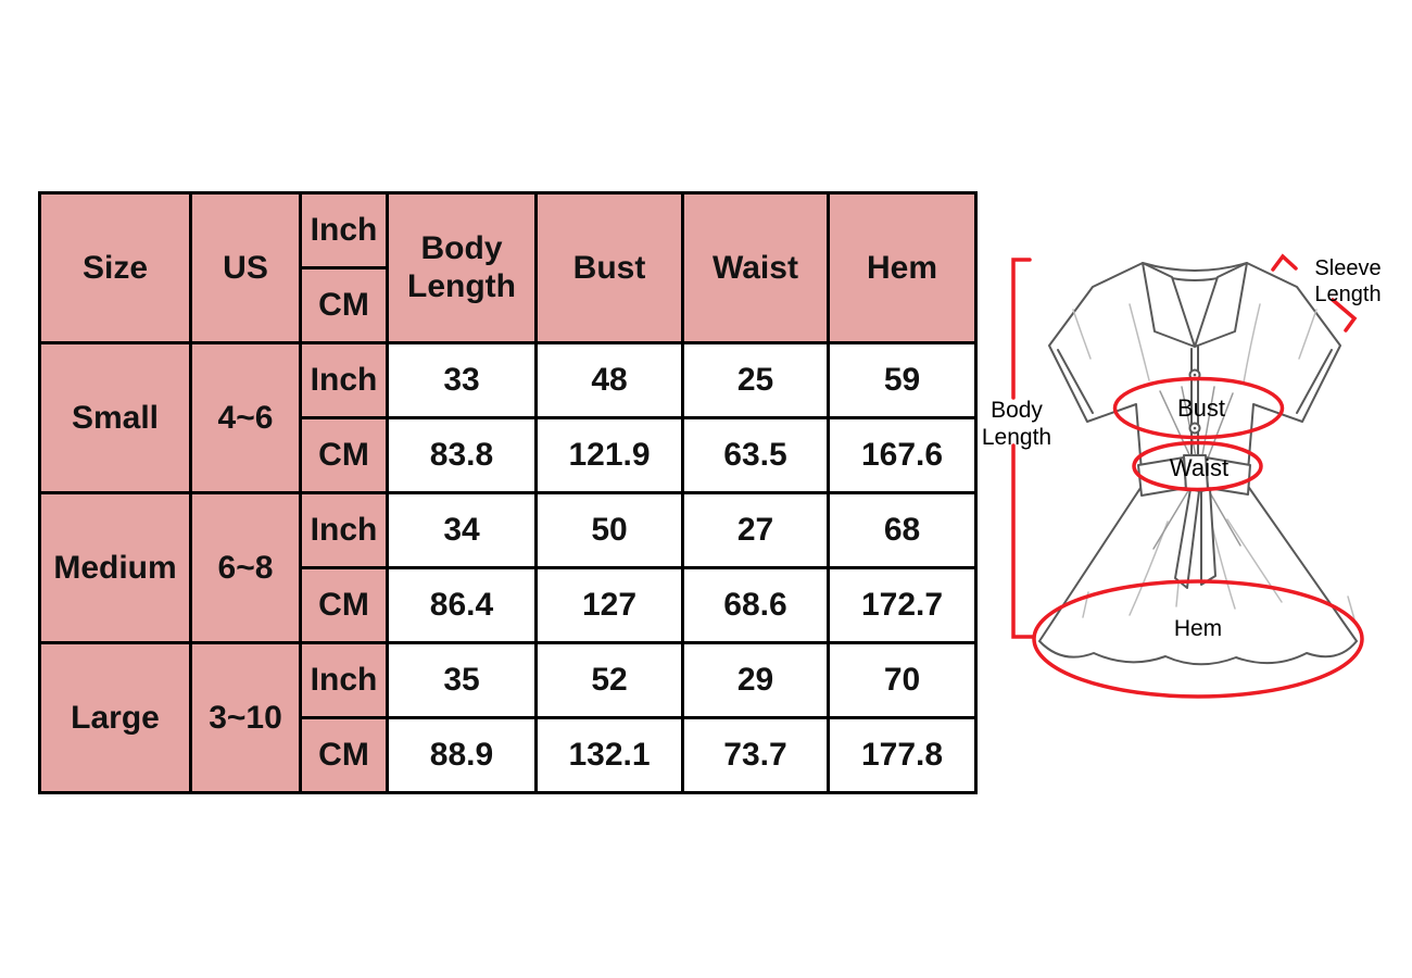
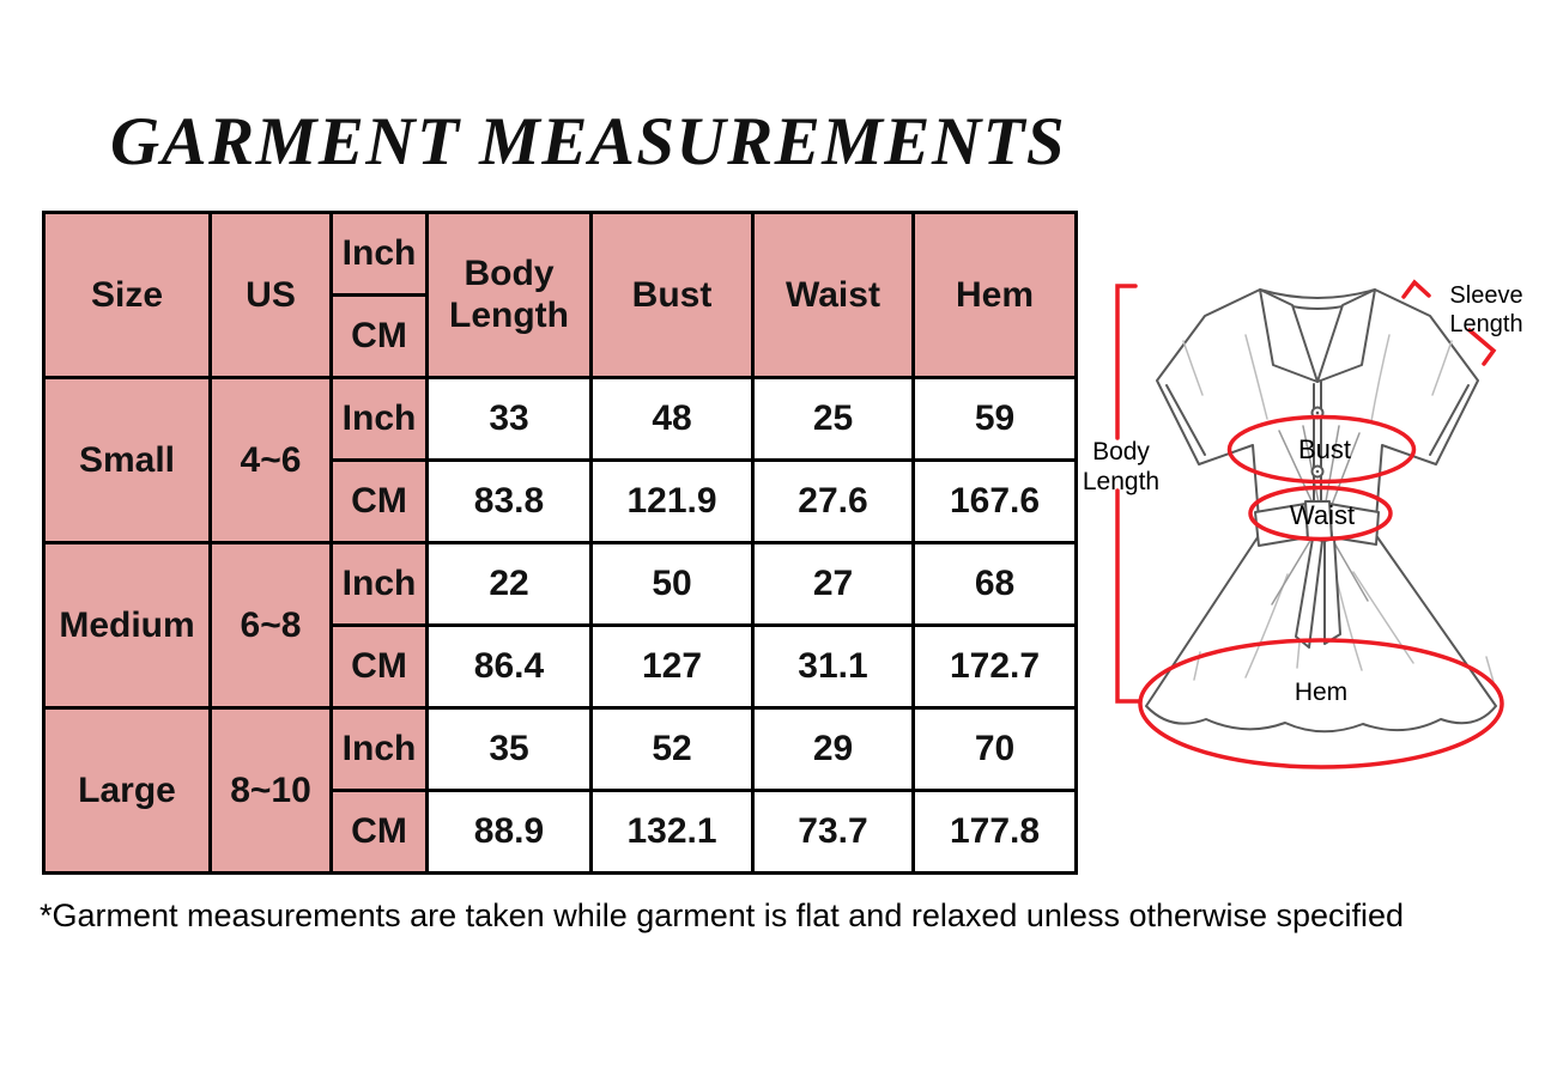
+ GARMENT MEASUREMENTS
  Size	US	Inch	Body Length	Bust	Waist	Hem
  CM
  Small	4~6	Inch	33	48	25	59
- CM	83.8	121.9	63.5	167.6
+ CM	83.8	121.9	27.6	167.6
- Medium	6~8	Inch	34	50	27	68
+ Medium	6~8	Inch	22	50	27	68
- CM	86.4	127	68.6	172.7
+ CM	86.4	127	31.1	172.7
- Large	3~10	Inch	35	52	29	70
+ Large	8~10	Inch	35	52	29	70
  CM	88.9	132.1	73.7	177.8
+ *Garment measurements are taken while garment is flat and relaxed unless otherwise specified
  Body Length
  Sleeve Length
  Bust
  Waist
  Hem
